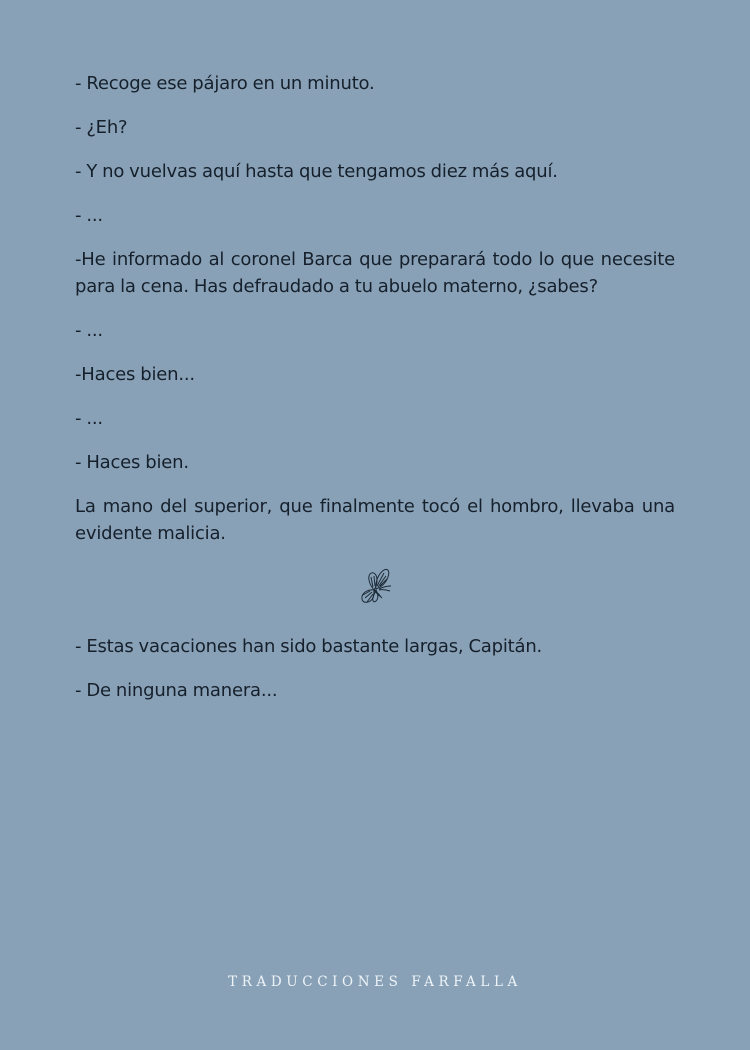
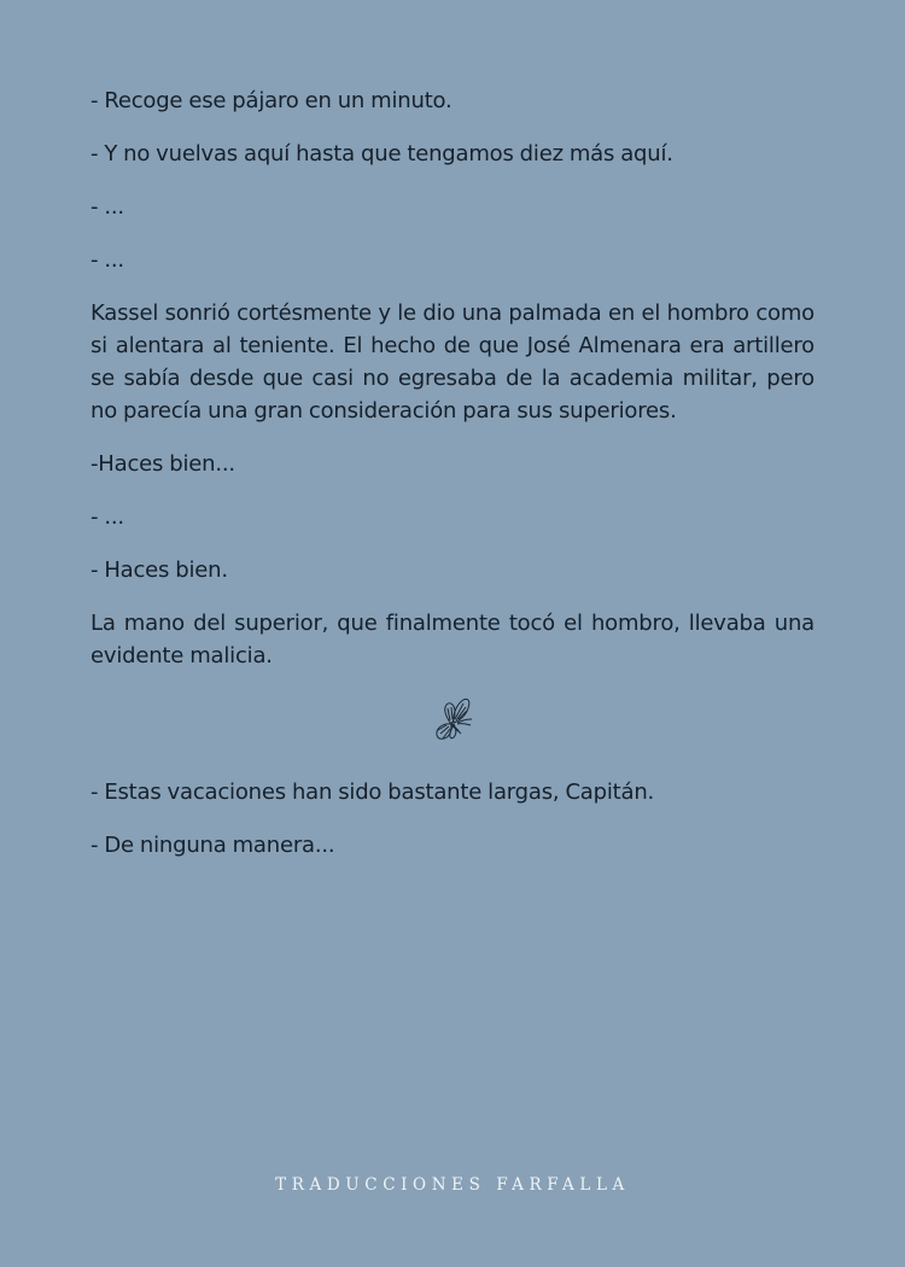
  - Recoge ese pájaro en un minuto.
- - ¿Eh?
  - Y no vuelvas aquí hasta que tengamos diez más aquí.
  - ...
- -He informado al coronel Barca que preparará todo lo que necesite para la cena. Has defraudado a tu abuelo materno, ¿sabes?
  - ...
+ Kassel sonrió cortésmente y le dio una palmada en el hombro como si alentara al teniente. El hecho de que José Almenara era artillero se sabía desde que casi no egresaba de la academia militar, pero no parecía una gran consideración para sus superiores.
  -Haces bien...
  - ...
  - Haces bien.
  La mano del superior, que finalmente tocó el hombro, llevaba una evidente malicia.
  - Estas vacaciones han sido bastante largas, Capitán.
  - De ninguna manera...
  TRADUCCIONES FARFALLA
